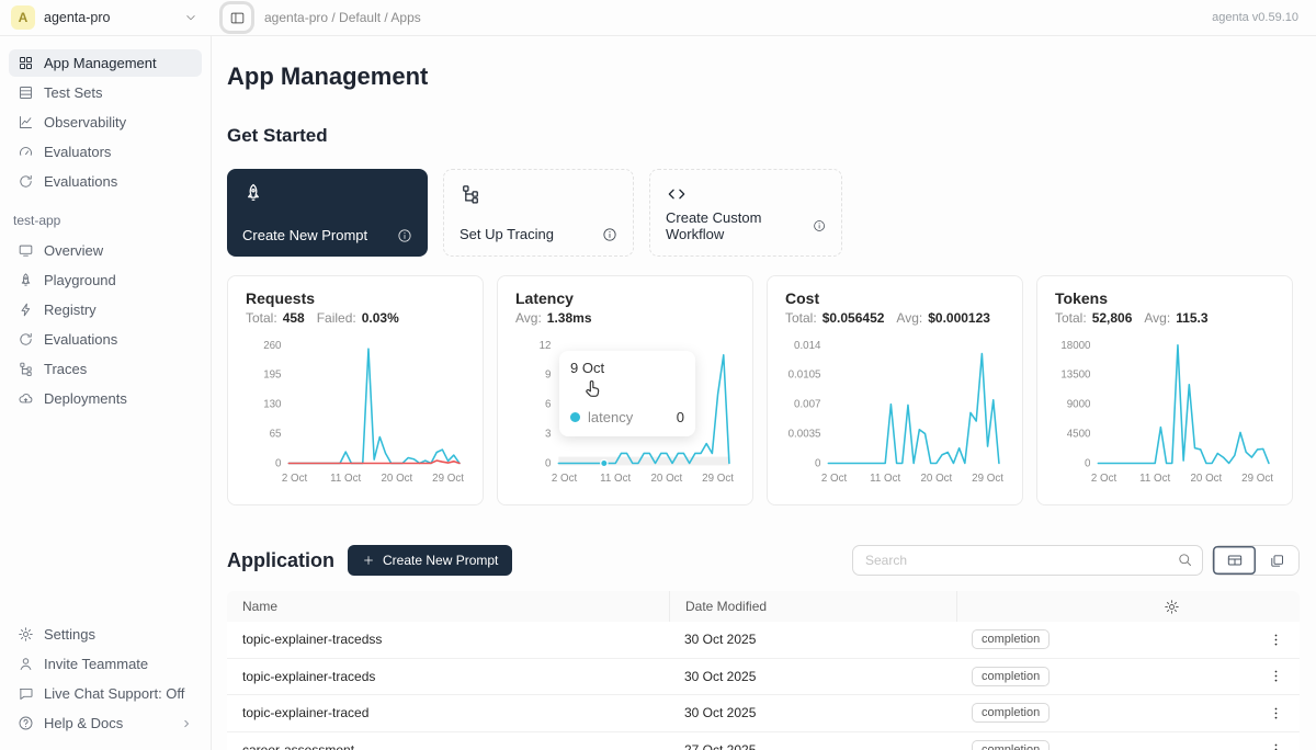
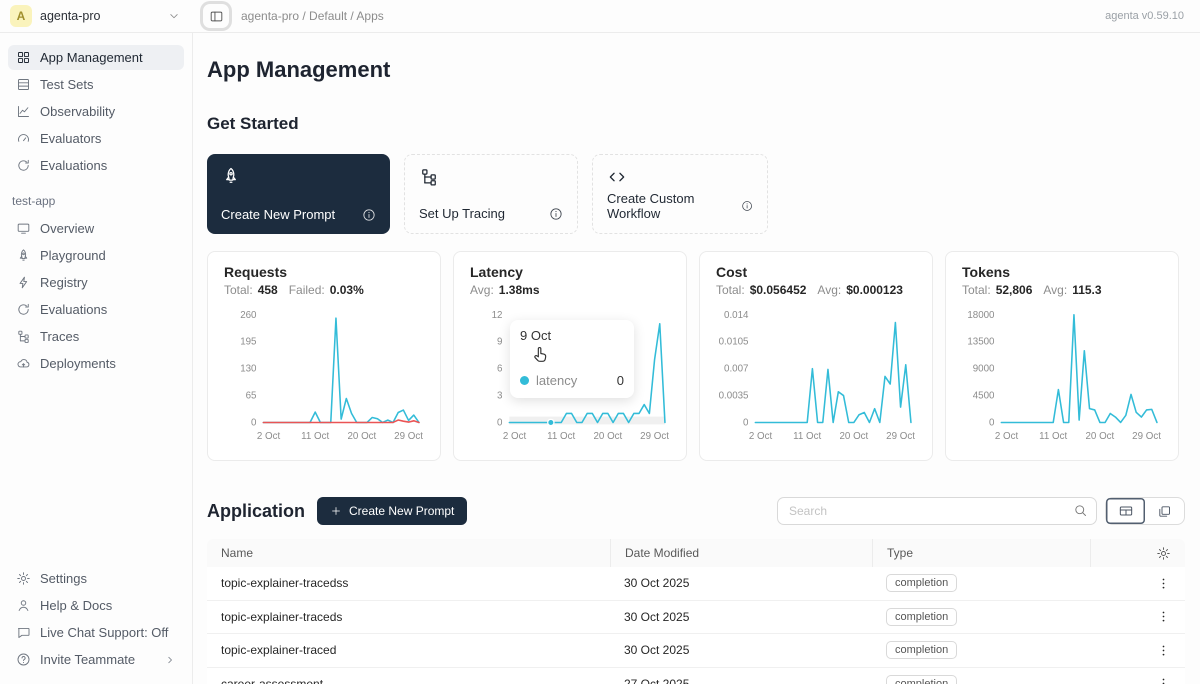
  A
  agenta-pro
  agenta-pro / Default / Apps
  agenta v0.59.10
  App Management
  Test Sets
  Observability
  Evaluators
  Evaluations
  test-app
  Overview
  Playground
  Registry
  Evaluations
  Traces
  Deployments
  Settings
- Invite Teammate
+ Help & Docs
  Live Chat Support: Off
- Help & Docs
+ Invite Teammate
  App Management
  Get Started
  Create New Prompt
  Set Up Tracing
  Create Custom Workflow
  Requests
  Total:
  458
  Failed:
  0.03%
  0
  65
  130
  195
  260
  2 Oct
  11 Oct
  20 Oct
  29 Oct
  Latency
  Avg:
  1.38ms
  0
  3
  6
  9
  12
  2 Oct
  11 Oct
  20 Oct
  29 Oct
  9 Oct
  latency
  0
  Cost
  Total:
  $0.056452
  Avg:
  $0.000123
  0
  0.0035
  0.007
  0.0105
  0.014
  2 Oct
  11 Oct
  20 Oct
  29 Oct
  Tokens
  Total:
  52,806
  Avg:
  115.3
  0
  4500
  9000
  13500
  18000
  2 Oct
  11 Oct
  20 Oct
  29 Oct
  Application
  Create New Prompt
  Search
  Name
  Date Modified
+ Type
  topic-explainer-tracedss
  30 Oct 2025
  completion
  topic-explainer-traceds
  30 Oct 2025
  completion
  topic-explainer-traced
  30 Oct 2025
  completion
